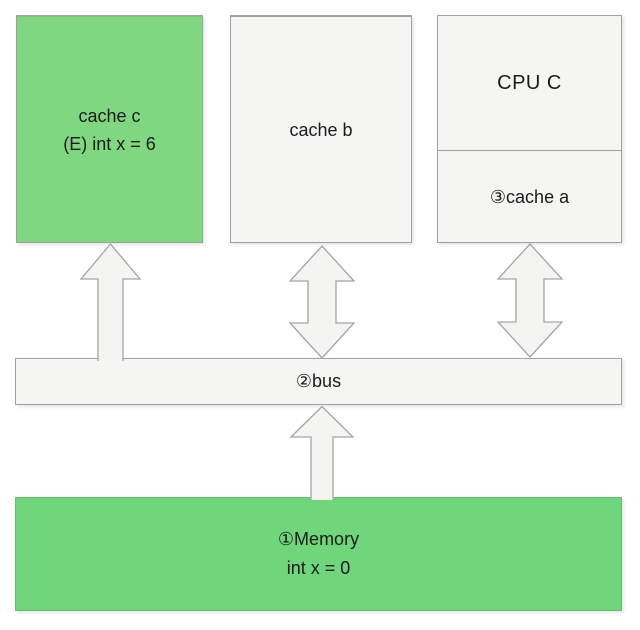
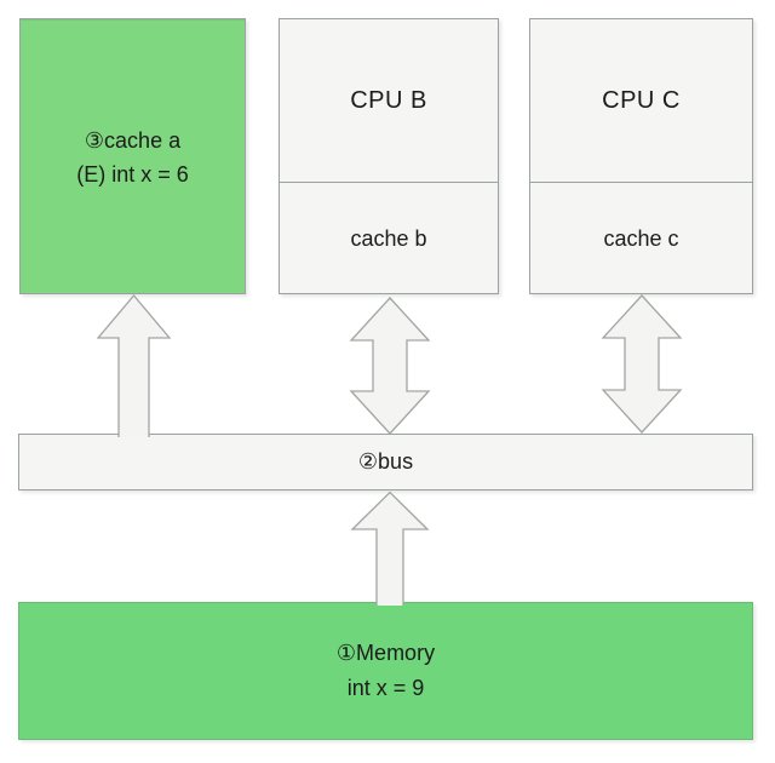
- cache c
+ ③cache a
  (E) int x = 6
+ CPU B
  cache b
  CPU C
- ③cache a
+ cache c
  ②bus
  ①Memory
- int x = 0
+ int x = 9
